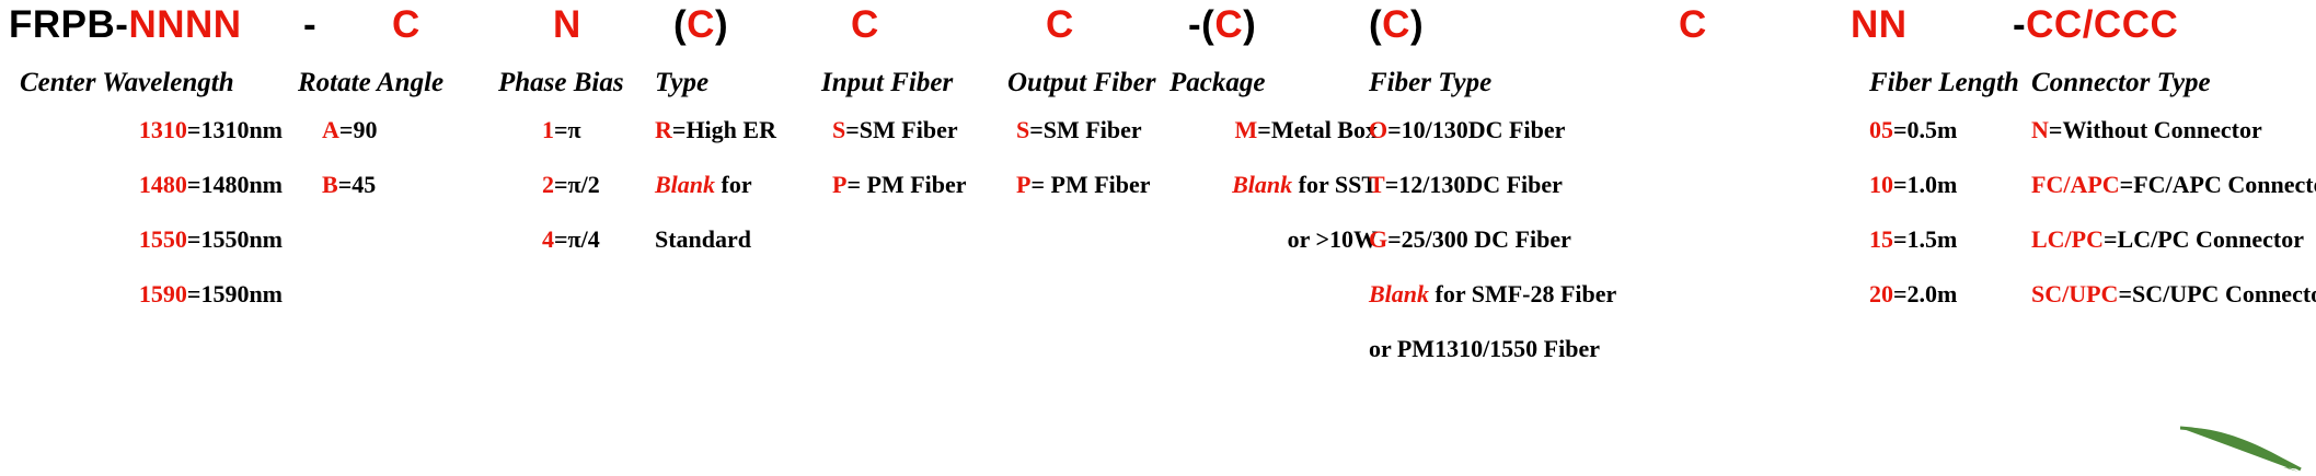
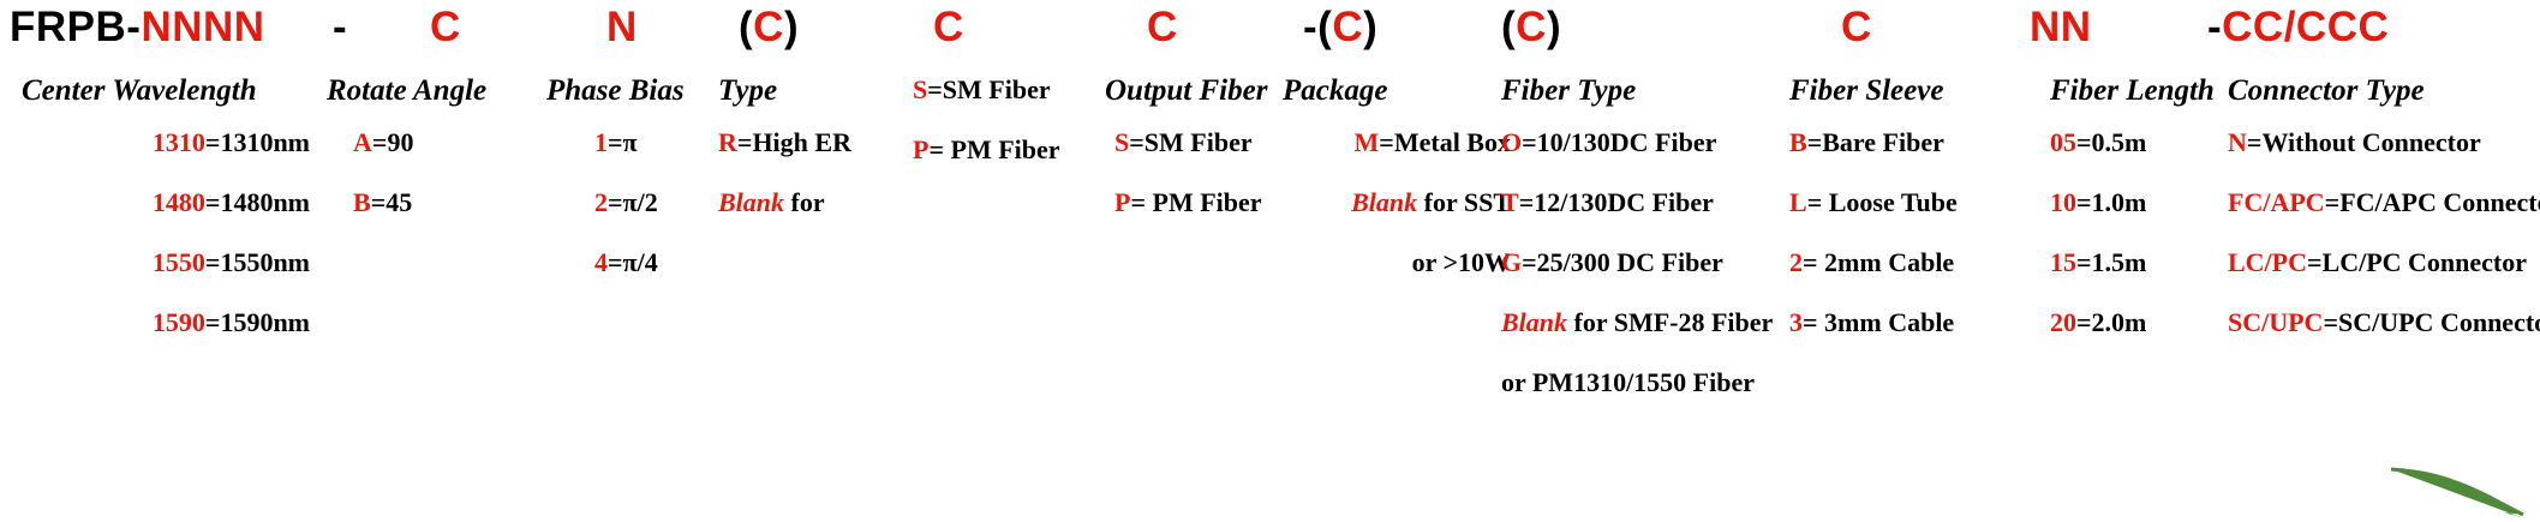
  FRPB-NNNN
  -
  C
  N
  (C)
  C
  C
  -(C)
  (C)
  C
  NN
  -CC/CCC
  Center Wavelength
  1310=1310nm
  1480=1480nm
  1550=1550nm
  1590=1590nm
  Rotate Angle
  A=90
  B=45
  Phase Bias
  1=π
  2=π/2
  4=π/4
  Type
  R=High ER
  Blank for
- Standard
- Input Fiber
  S=SM Fiber
  P= PM Fiber
  Output Fiber
  S=SM Fiber
  P= PM Fiber
  Package
  M=Metal Box
  Blank for SST
  or >10W
  Fiber Type
  O=10/130DC Fiber
  T=12/130DC Fiber
  G=25/300 DC Fiber
  Blank for SMF-28 Fiber
  or PM1310/1550 Fiber
+ Fiber Sleeve
+ B=Bare Fiber
+ L= Loose Tube
+ 2= 2mm Cable
+ 3= 3mm Cable
  Fiber Length
  05=0.5m
  10=1.0m
  15=1.5m
  20=2.0m
  Connector Type
  N=Without Connector
  FC/APC=FC/APC Connect
  LC/PC=LC/PC Connector
  SC/UPC=SC/UPC Connect
